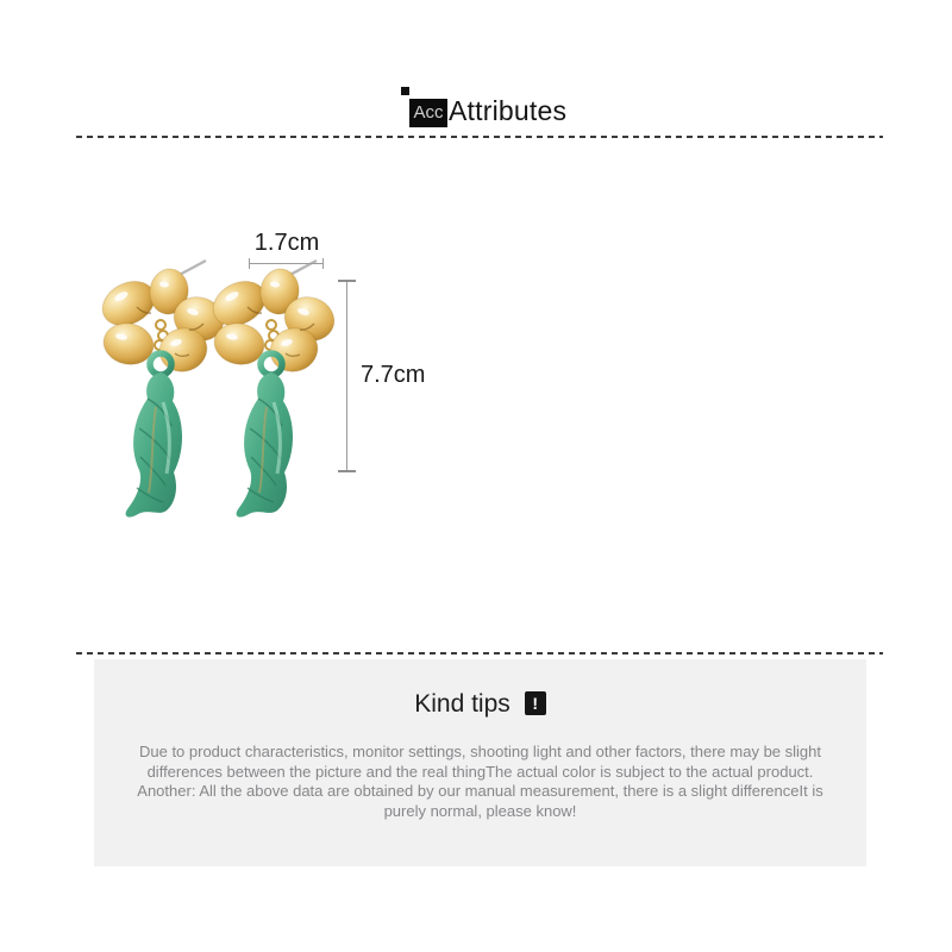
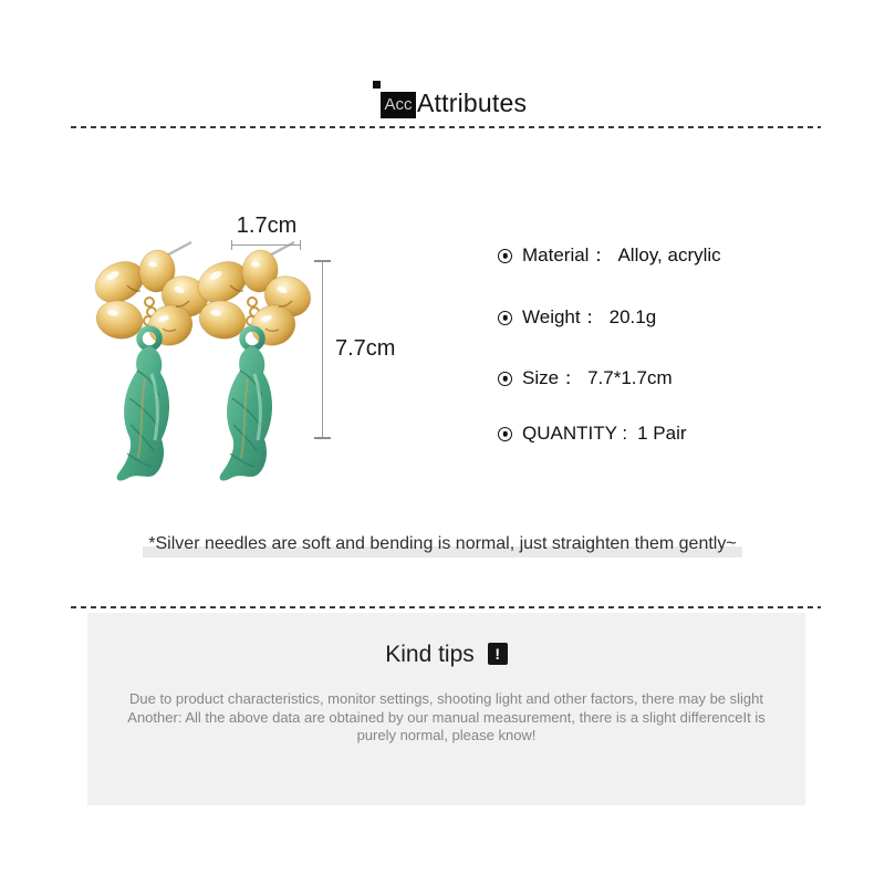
  Acc
  Attributes
  1.7cm
  7.7cm
+ Material：
+ Alloy, acrylic
+ Weight：
+ 20.1g
+ Size：
+ 7.7*1.7cm
+ QUANTITY :
+ 1 Pair
+ *Silver needles are soft and bending is normal, just straighten them gently~
  Kind tips !
  Due to product characteristics, monitor settings, shooting light and other factors, there may be slight
- differences between the picture and the real thingThe actual color is subject to the actual product.
  Another: All the above data are obtained by our manual measurement, there is a slight differenceIt is
  purely normal, please know!
